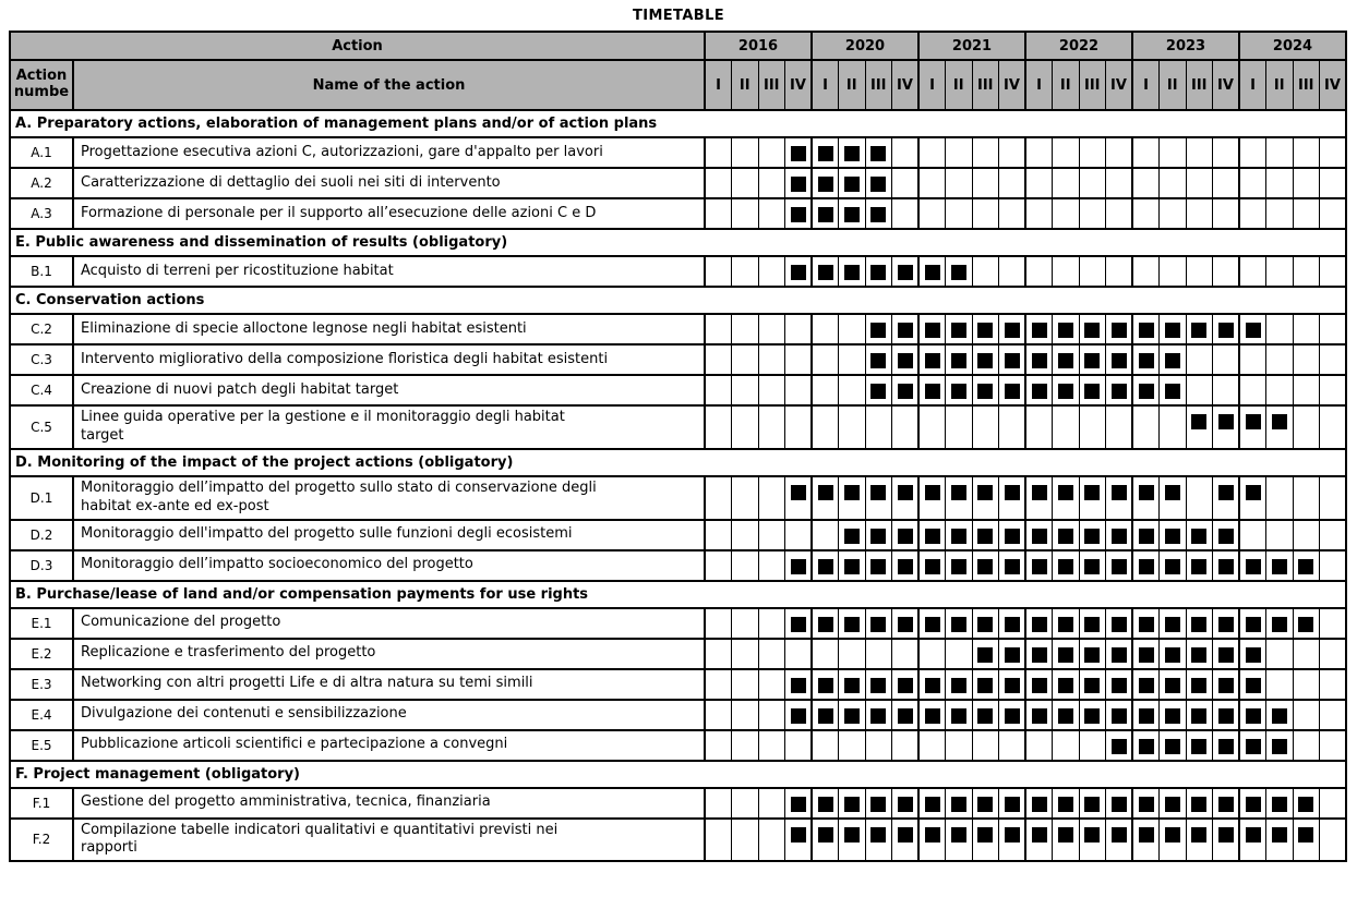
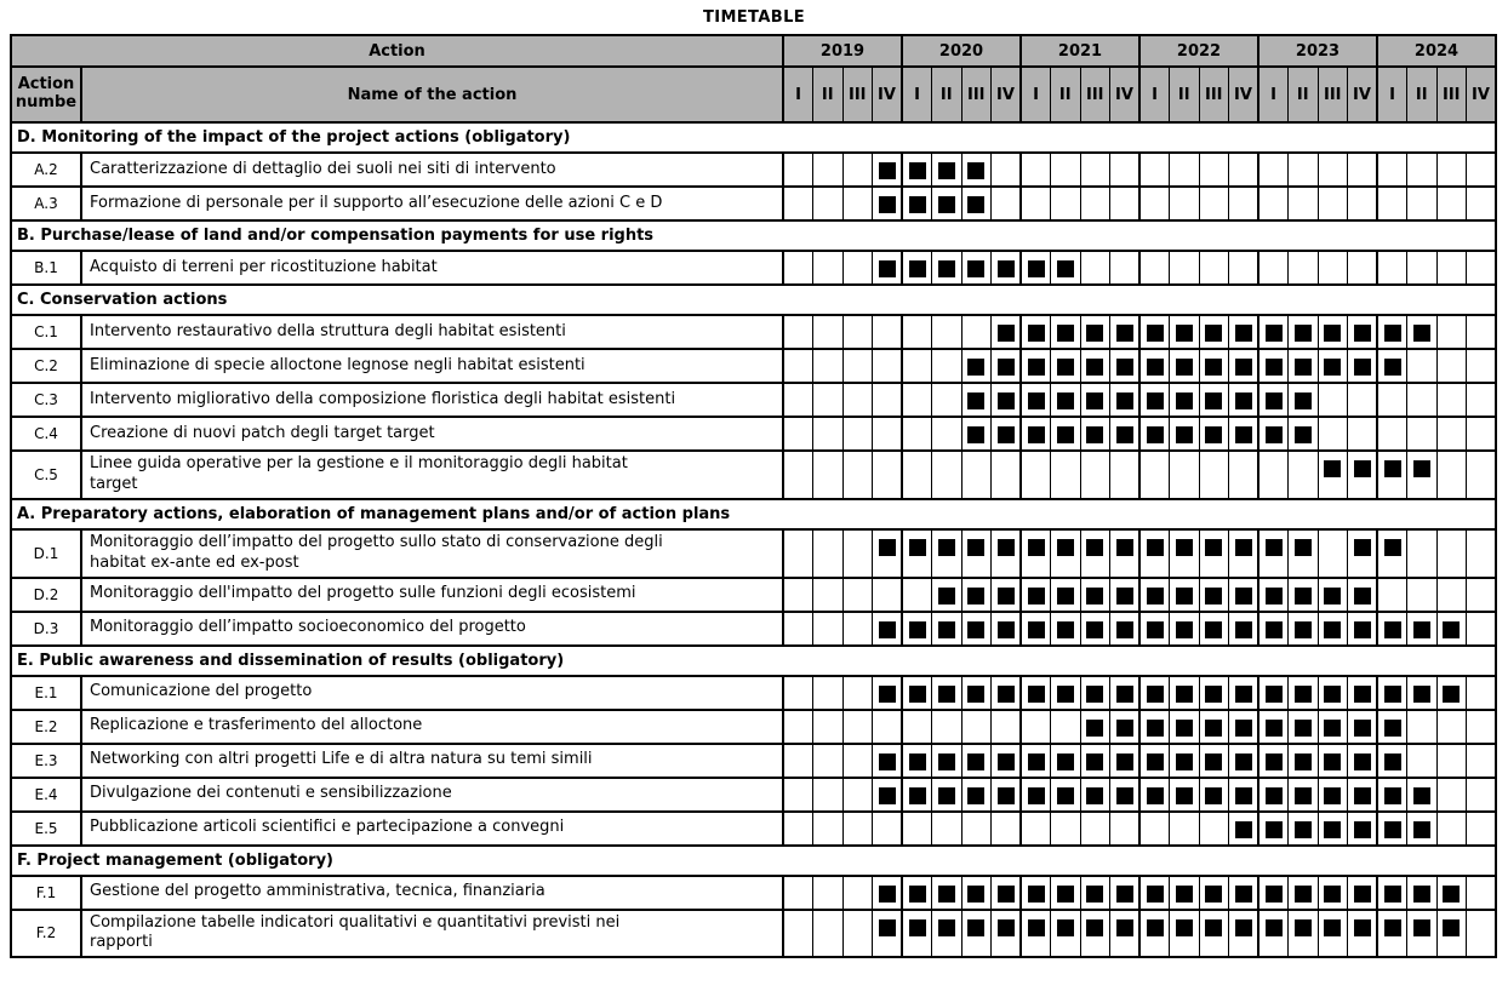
  TIMETABLE
- Action	2016	2020	2021	2022	2023	2024
+ Action	2019	2020	2021	2022	2023	2024
  Action numbe	Name of the action	I	II	III	IV	I	II	III	IV	I	II	III	IV	I	II	III	IV	I	II	III	IV	I	II	III	IV
- A. Preparatory actions, elaboration of management plans and/or of action plans
+ D. Monitoring of the impact of the project actions (obligatory)
- A.1	Progettazione esecutiva azioni C, autorizzazioni, gare d'appalto per lavori
  A.2	Caratterizzazione di dettaglio dei suoli nei siti di intervento
  A.3	Formazione di personale per il supporto all’esecuzione delle azioni C e D
- E. Public awareness and dissemination of results (obligatory)
+ B. Purchase/lease of land and/or compensation payments for use rights
  B.1	Acquisto di terreni per ricostituzione habitat
  C. Conservation actions
+ C.1	Intervento restaurativo della struttura degli habitat esistenti
  C.2	Eliminazione di specie alloctone legnose negli habitat esistenti
  C.3	Intervento migliorativo della composizione floristica degli habitat esistenti
- C.4	Creazione di nuovi patch degli habitat target
+ C.4	Creazione di nuovi patch degli target target
  C.5	Linee guida operative per la gestione e il monitoraggio degli habitat target
- D. Monitoring of the impact of the project actions (obligatory)
+ A. Preparatory actions, elaboration of management plans and/or of action plans
  D.1	Monitoraggio dell’impatto del progetto sullo stato di conservazione degli habitat ex-ante ed ex-post
  D.2	Monitoraggio dell'impatto del progetto sulle funzioni degli ecosistemi
  D.3	Monitoraggio dell’impatto socioeconomico del progetto
- B. Purchase/lease of land and/or compensation payments for use rights
+ E. Public awareness and dissemination of results (obligatory)
  E.1	Comunicazione del progetto
- E.2	Replicazione e trasferimento del progetto
+ E.2	Replicazione e trasferimento del alloctone
  E.3	Networking con altri progetti Life e di altra natura su temi simili
  E.4	Divulgazione dei contenuti e sensibilizzazione
  E.5	Pubblicazione articoli scientifici e partecipazione a convegni
  F. Project management (obligatory)
  F.1	Gestione del progetto amministrativa, tecnica, finanziaria
  F.2	Compilazione tabelle indicatori qualitativi e quantitativi previsti nei rapporti
